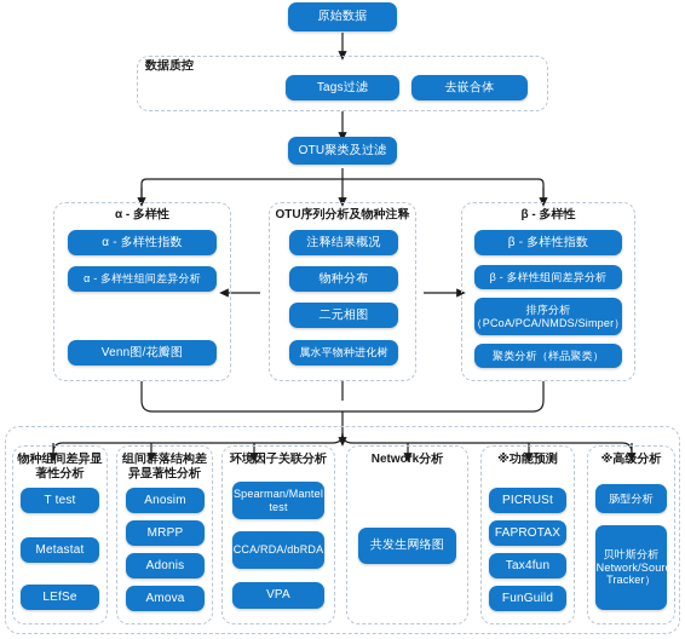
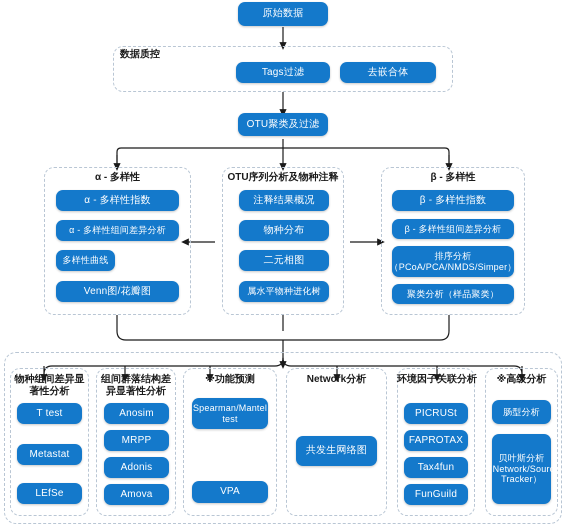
  原始数据
  数据质控
  Tags过滤
  去嵌合体
  OTU聚类及过滤
  α - 多样性
  α - 多样性指数
  α - 多样性组间差异分析
+ 多样性曲线
  Venn图/花瓣图
  OTU序列分析及物种注释
  注释结果概况
  物种分布
  二元相图
  属水平物种进化树
  β - 多样性
  β - 多样性指数
  β - 多样性组间差异分析
  排序分析（PCoA/PCA/NMDS/Simper）
  聚类分析（样品聚类）
  物种组间差异显著性分析
  T test
  Metastat
  LEfSe
  组间群落结构差异显著性分析
  Anosim
  MRPP
  Adonis
  Amova
- 环境因子关联分析
+ ※功能预测
  Spearman/Mantel test
- CCA/RDA/dbRDA
  VPA
  Network分析
  共发生网络图
- ※功能预测
+ 环境因子关联分析
  PICRUSt
  FAPROTAX
  Tax4fun
  FunGuild
  ※高级分析
  肠型分析
  贝叶斯分析（Network/Source Tracker）
